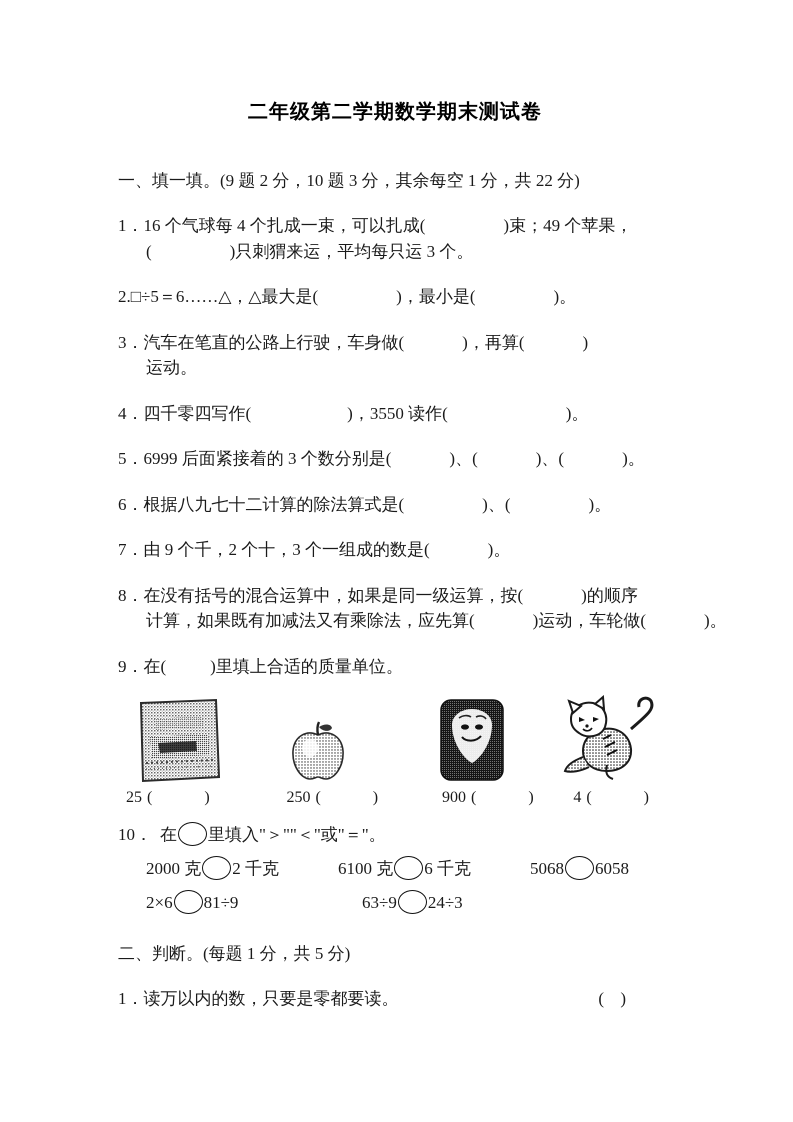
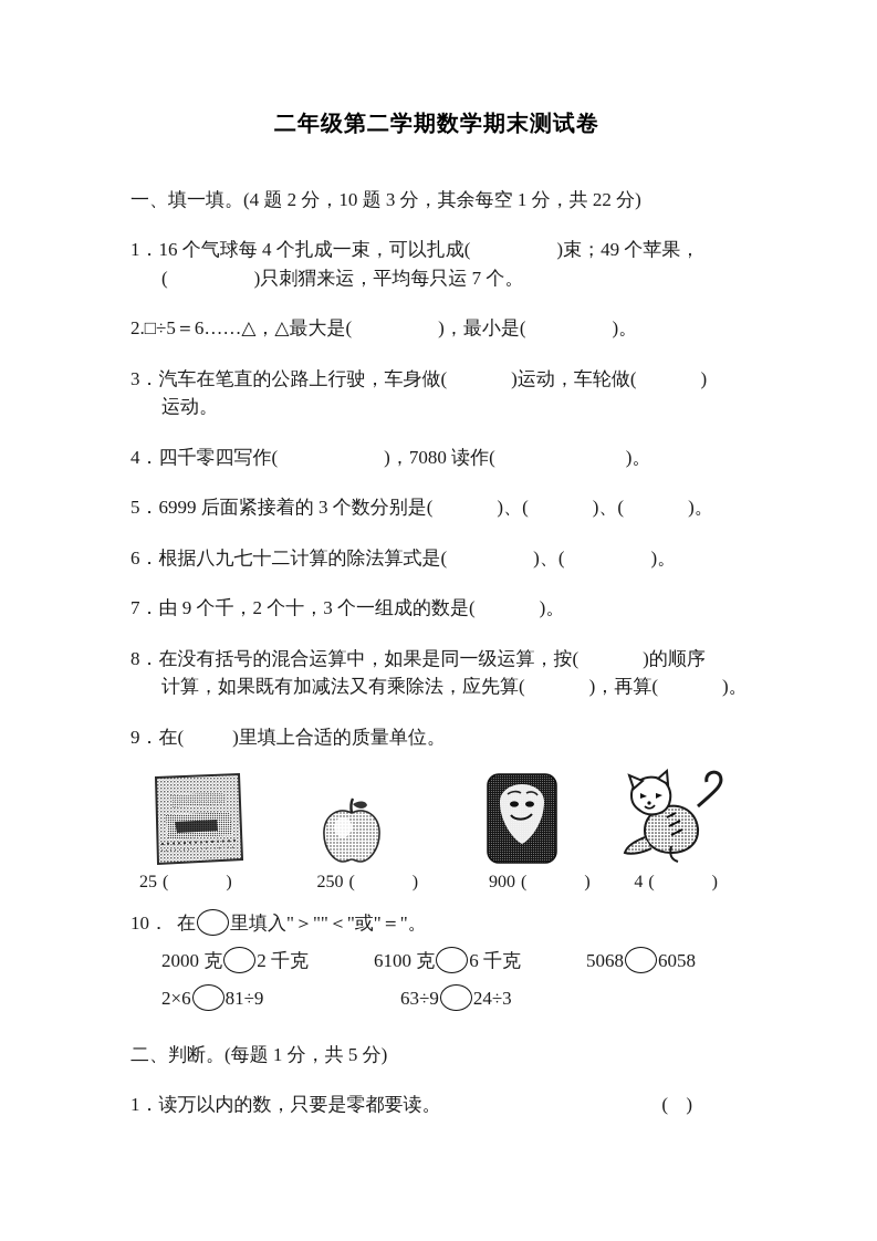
  二年级第二学期数学期末测试卷
- 一、填一填。(9 题 2 分，10 题 3 分，其余每空 1 分，共 22 分)
+ 一、填一填。(4 题 2 分，10 题 3 分，其余每空 1 分，共 22 分)
  1．16 个气球每 4 个扎成一束，可以扎成( )束；49 个苹果，
- ( )只刺猬来运，平均每只运 3 个。
+ ( )只刺猬来运，平均每只运 7 个。
  2.□÷5＝6……△，△最大是( )，最小是( )。
- 3．汽车在笔直的公路上行驶，车身做( )，再算( )
+ 3．汽车在笔直的公路上行驶，车身做( )运动，车轮做( )
  运动。
- 4．四千零四写作( )，3550 读作( )。
+ 4．四千零四写作( )，7080 读作( )。
  5．6999 后面紧接着的 3 个数分别是( )、( )、( )。
  6．根据八九七十二计算的除法算式是( )、( )。
  7．由 9 个千，2 个十，3 个一组成的数是( )。
  8．在没有括号的混合运算中，如果是同一级运算，按( )的顺序
- 计算，如果既有加减法又有乘除法，应先算( )运动，车轮做( )。
+ 计算，如果既有加减法又有乘除法，应先算( )，再算( )。
  9．在( )里填上合适的质量单位。
  25
  (
  )
  250
  (
  )
  900
  (
  )
  4
  (
  )
  10．
  在
  里填入"＞""＜"或"＝"。
  2000 克
  2 千克
  6100 克
  6 千克
  5068
  6058
  2×6
  81÷9
  63÷9
  24÷3
  二、判断。(每题 1 分，共 5 分)
  1．读万以内的数，只要是零都要读。
  ( )
